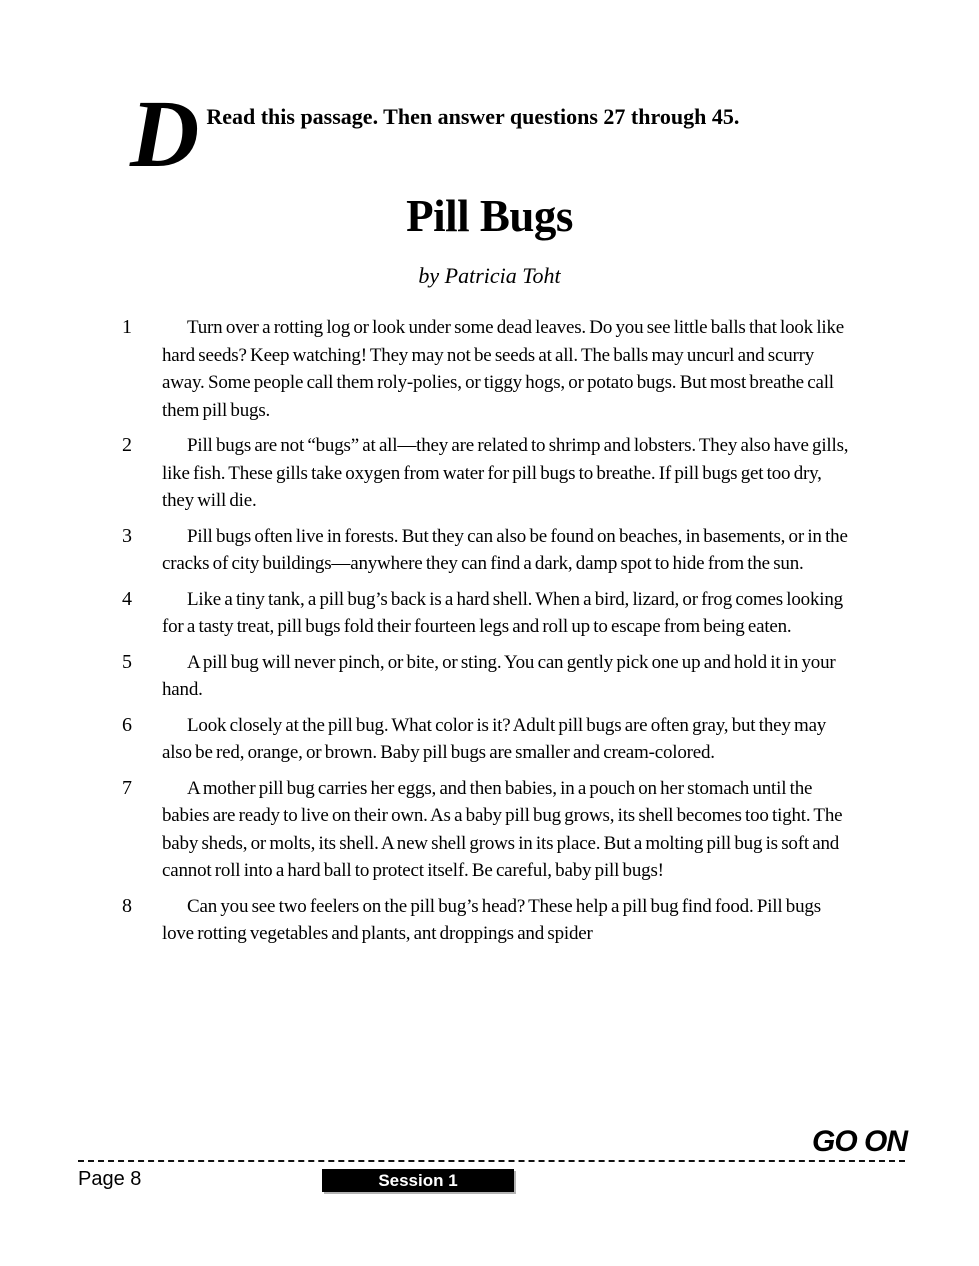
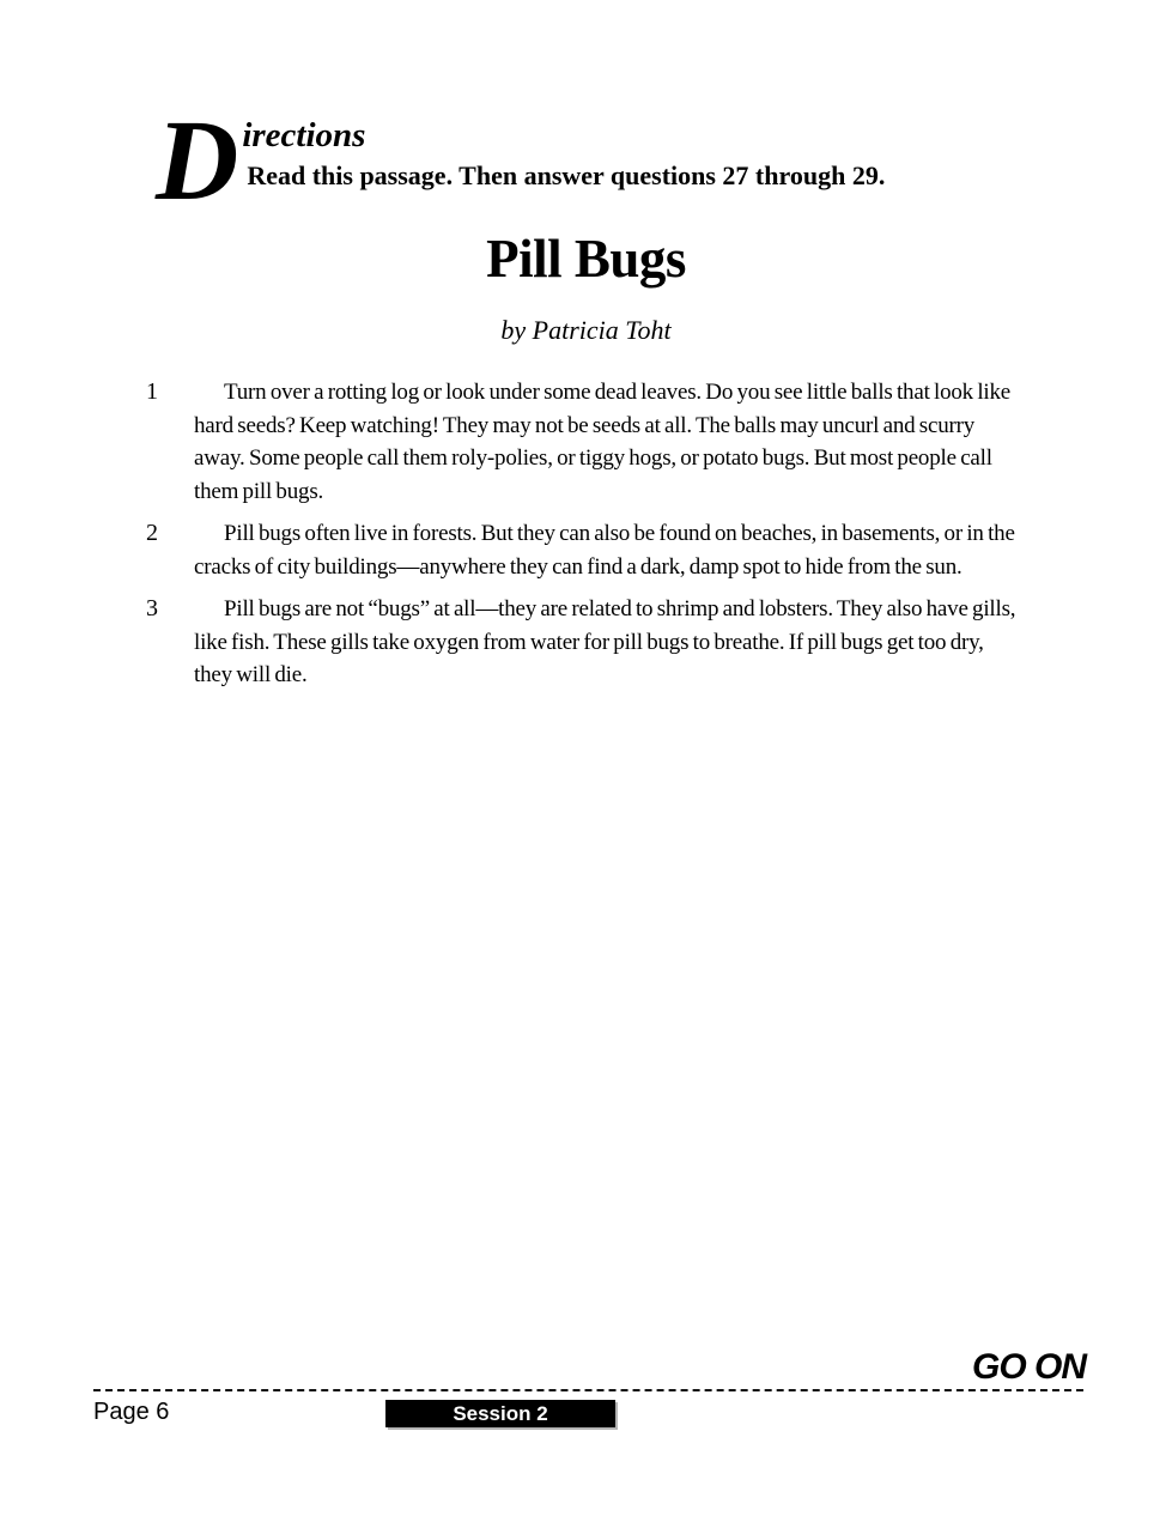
  D
+ irections
- Read this passage. Then answer questions 27 through 45.
+ Read this passage. Then answer questions 27 through 29.
  Pill Bugs
  by Patricia Toht
  1
- Turn over a rotting log or look under some dead leaves. Do you see little balls that look like hard seeds? Keep watching! They may not be seeds at all. The balls may uncurl and scurry away. Some people call them roly-polies, or tiggy hogs, or potato bugs. But most breathe call them pill bugs.
+ Turn over a rotting log or look under some dead leaves. Do you see little balls that look like hard seeds? Keep watching! They may not be seeds at all. The balls may uncurl and scurry away. Some people call them roly-polies, or tiggy hogs, or potato bugs. But most people call them pill bugs.
  2
- Pill bugs are not “bugs” at all—they are related to shrimp and lobsters. They also have gills, like fish. These gills take oxygen from water for pill bugs to breathe. If pill bugs get too dry, they will die.
+ Pill bugs often live in forests. But they can also be found on beaches, in basements, or in the cracks of city buildings—anywhere they can find a dark, damp spot to hide from the sun.
  3
- Pill bugs often live in forests. But they can also be found on beaches, in basements, or in the cracks of city buildings—anywhere they can find a dark, damp spot to hide from the sun.
+ Pill bugs are not “bugs” at all—they are related to shrimp and lobsters. They also have gills, like fish. These gills take oxygen from water for pill bugs to breathe. If pill bugs get too dry, they will die.
- 4
- Like a tiny tank, a pill bug’s back is a hard shell. When a bird, lizard, or frog comes looking for a tasty treat, pill bugs fold their fourteen legs and roll up to escape from being eaten.
- 5
- A pill bug will never pinch, or bite, or sting. You can gently pick one up and hold it in your hand.
- 6
- Look closely at the pill bug. What color is it? Adult pill bugs are often gray, but they may also be red, orange, or brown. Baby pill bugs are smaller and cream-colored.
- 7
- A mother pill bug carries her eggs, and then babies, in a pouch on her stomach until the babies are ready to live on their own. As a baby pill bug grows, its shell becomes too tight. The baby sheds, or molts, its shell. A new shell grows in its place. But a molting pill bug is soft and cannot roll into a hard ball to protect itself. Be careful, baby pill bugs!
- 8
- Can you see two feelers on the pill bug’s head? These help a pill bug find food. Pill bugs love rotting vegetables and plants, ant droppings and spider
  GO ON
- Page 8
+ Page 6
- Session 1
+ Session 2
